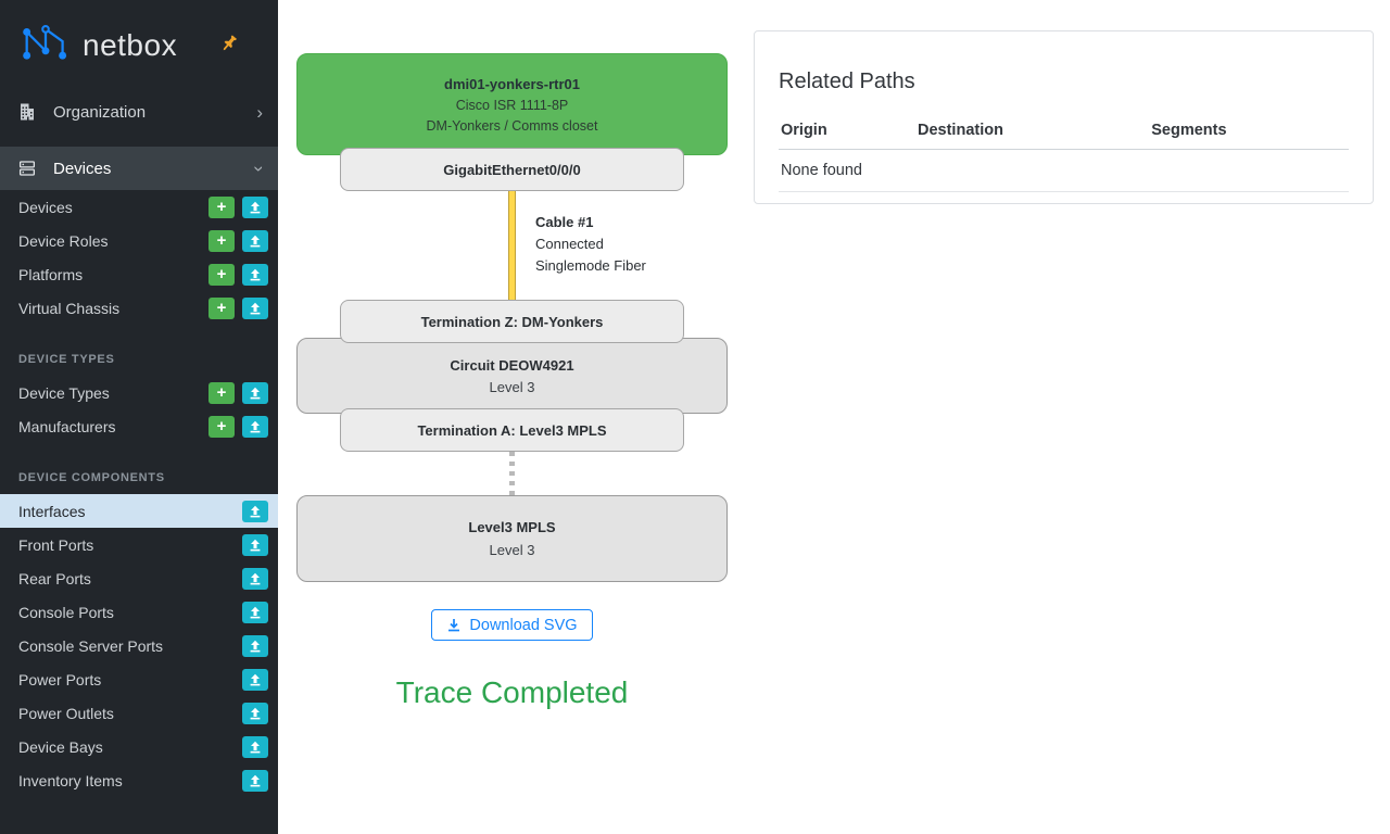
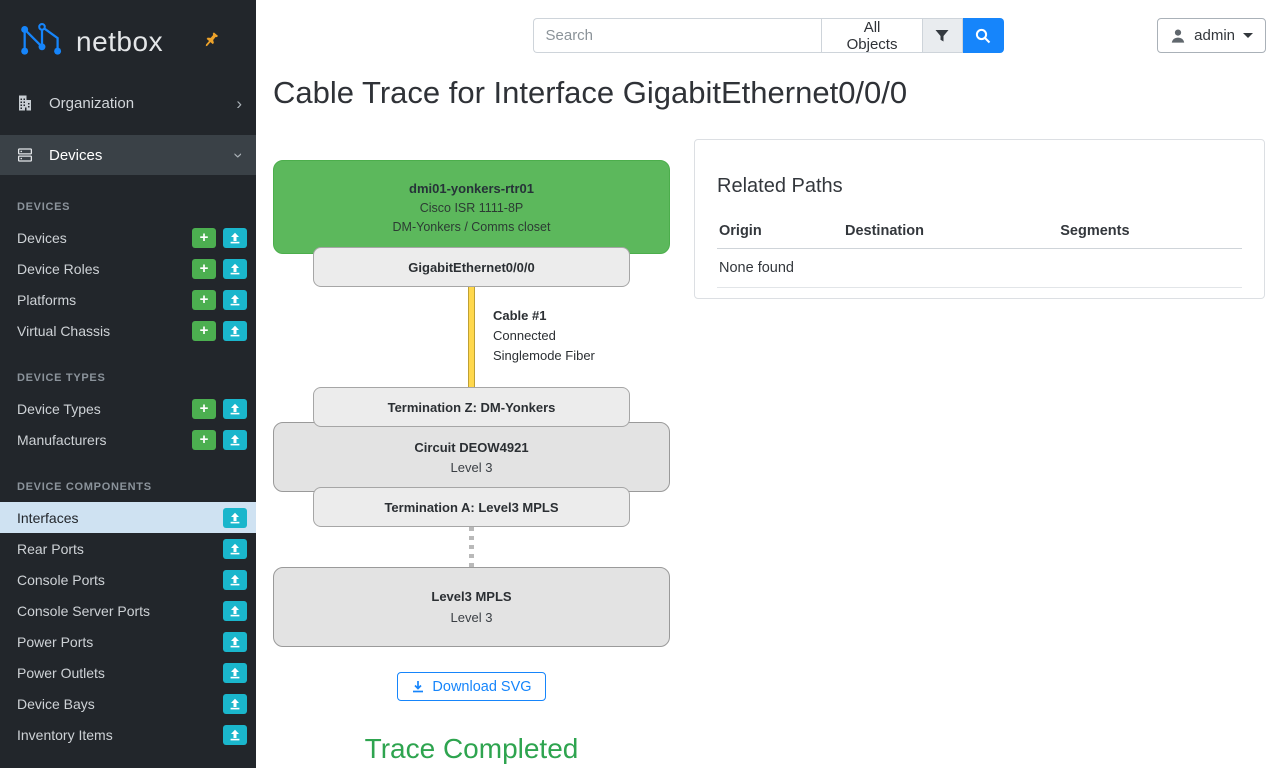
  netbox
  Organization
  ›
  Devices
+ DEVICES
  Devices
  +
  Device Roles
  +
  Platforms
  +
  Virtual Chassis
  +
  DEVICE TYPES
  Device Types
  +
  Manufacturers
  +
  DEVICE COMPONENTS
  Interfaces
- Front Ports
  Rear Ports
  Console Ports
  Console Server Ports
  Power Ports
  Power Outlets
  Device Bays
  Inventory Items
+ Search
+ All Objects
+ admin
+ Cable Trace for Interface GigabitEthernet0/0/0
  dmi01-yonkers-rtr01
  Cisco ISR 1111-8P
  DM-Yonkers / Comms closet
  GigabitEthernet0/0/0
  Cable #1
  Connected
  Singlemode Fiber
  Termination Z: DM-Yonkers
  Circuit DEOW4921
  Level 3
  Termination A: Level3 MPLS
  Level3 MPLS
  Level 3
  Download SVG
  Trace Completed
  Related Paths
  Origin	Destination	Segments
  None found
